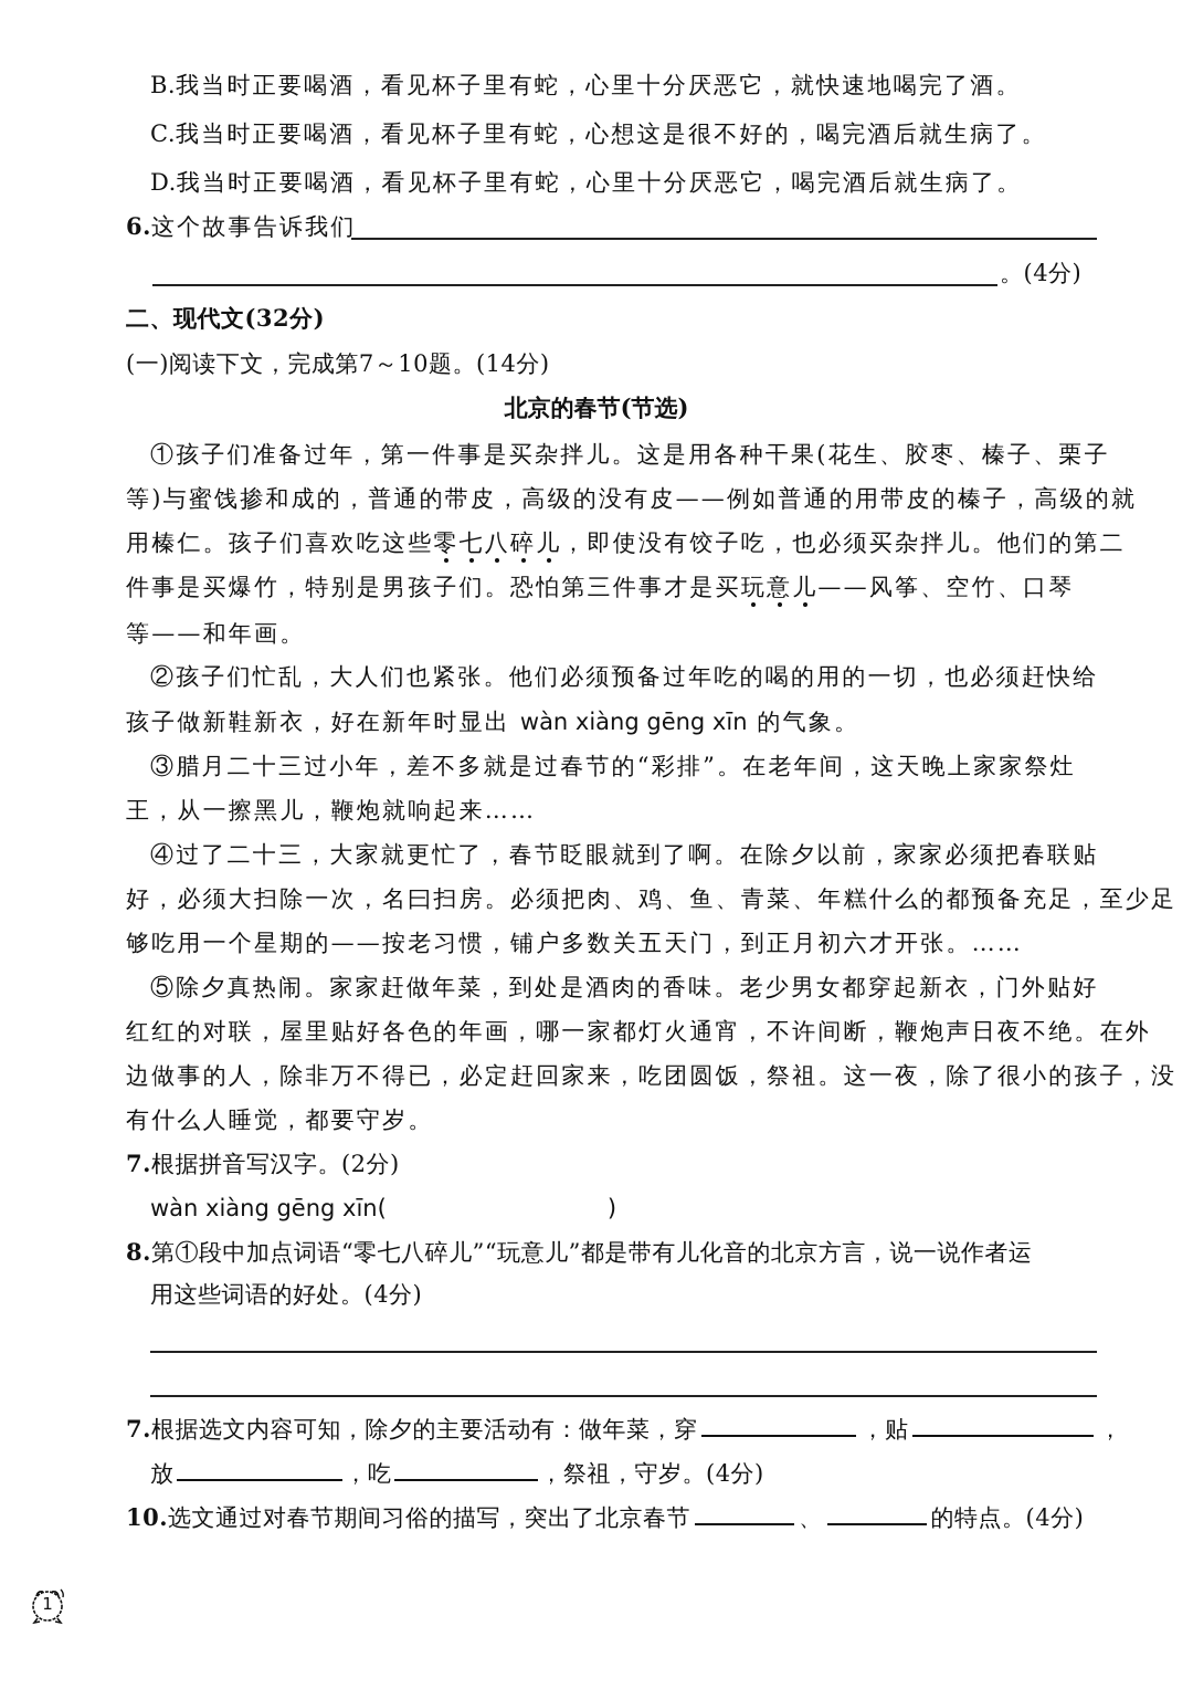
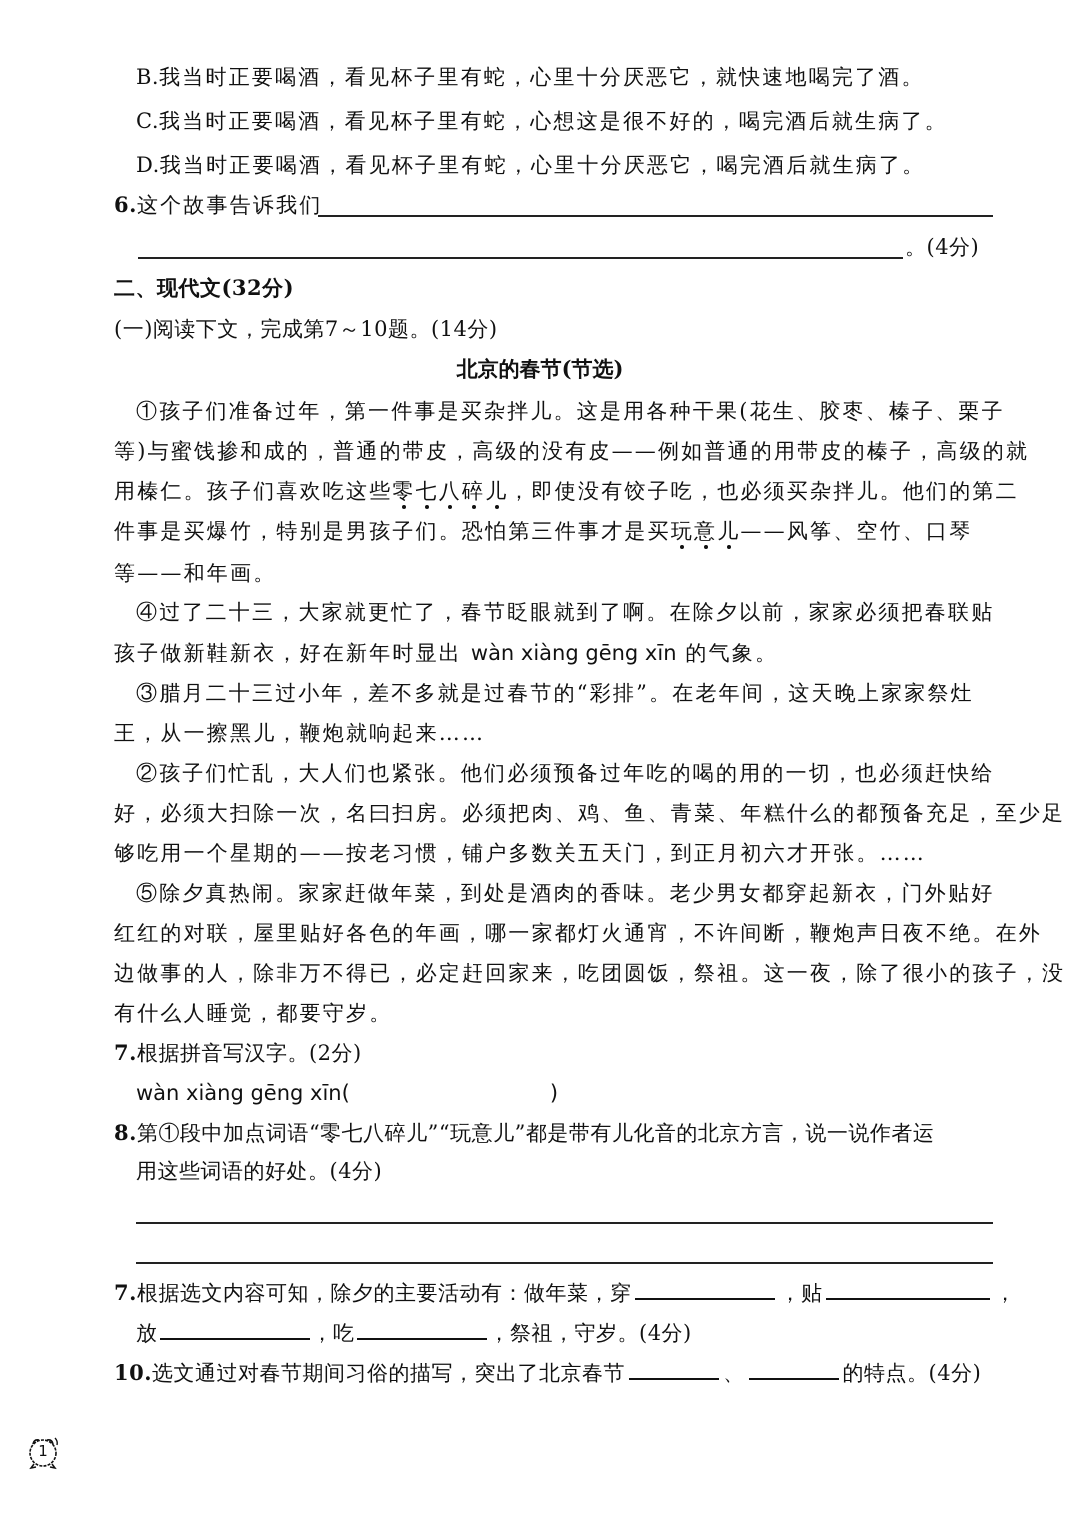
  B.我当时正要喝酒，看见杯子里有蛇，心里十分厌恶它，就快速地喝完了酒。
  C.我当时正要喝酒，看见杯子里有蛇，心想这是很不好的，喝完酒后就生病了。
  D.我当时正要喝酒，看见杯子里有蛇，心里十分厌恶它，喝完酒后就生病了。
  6.这个故事告诉我们
  。(4分)
  二、现代文(32分)
  (一)阅读下文，完成第7～10题。(14分)
  北京的春节(节选)
  ①孩子们准备过年，第一件事是买杂拌儿。这是用各种干果(花生、胶枣、榛子、栗子
  等)与蜜饯掺和成的，普通的带皮，高级的没有皮——例如普通的用带皮的榛子，高级的就
  用榛仁。孩子们喜欢吃这些零七八碎儿，即使没有饺子吃，也必须买杂拌儿。他们的第二
  件事是买爆竹，特别是男孩子们。恐怕第三件事才是买玩意儿——风筝、空竹、口琴
  等——和年画。
- ②孩子们忙乱，大人们也紧张。他们必须预备过年吃的喝的用的一切，也必须赶快给
+ ④过了二十三，大家就更忙了，春节眨眼就到了啊。在除夕以前，家家必须把春联贴
  孩子做新鞋新衣，好在新年时显出 wàn xiàng gēng xīn 的气象。
  ③腊月二十三过小年，差不多就是过春节的“彩排”。在老年间，这天晚上家家祭灶
  王，从一擦黑儿，鞭炮就响起来……
- ④过了二十三，大家就更忙了，春节眨眼就到了啊。在除夕以前，家家必须把春联贴
+ ②孩子们忙乱，大人们也紧张。他们必须预备过年吃的喝的用的一切，也必须赶快给
  好，必须大扫除一次，名曰扫房。必须把肉、鸡、鱼、青菜、年糕什么的都预备充足，至少足
  够吃用一个星期的——按老习惯，铺户多数关五天门，到正月初六才开张。……
  ⑤除夕真热闹。家家赶做年菜，到处是酒肉的香味。老少男女都穿起新衣，门外贴好
  红红的对联，屋里贴好各色的年画，哪一家都灯火通宵，不许间断，鞭炮声日夜不绝。在外
  边做事的人，除非万不得已，必定赶回家来，吃团圆饭，祭祖。这一夜，除了很小的孩子，没
  有什么人睡觉，都要守岁。
  7.根据拼音写汉字。(2分)
  wàn xiàng gēng xīn( )
  8.第①段中加点词语“零七八碎儿”“玩意儿”都是带有儿化音的北京方言，说一说作者运
  用这些词语的好处。(4分)
  7.根据选文内容可知，除夕的主要活动有：做年菜，穿 ，贴 ，
  放 ，吃 ，祭祖，守岁。(4分)
  10.选文通过对春节期间习俗的描写，突出了北京春节 、 的特点。(4分)
  1
